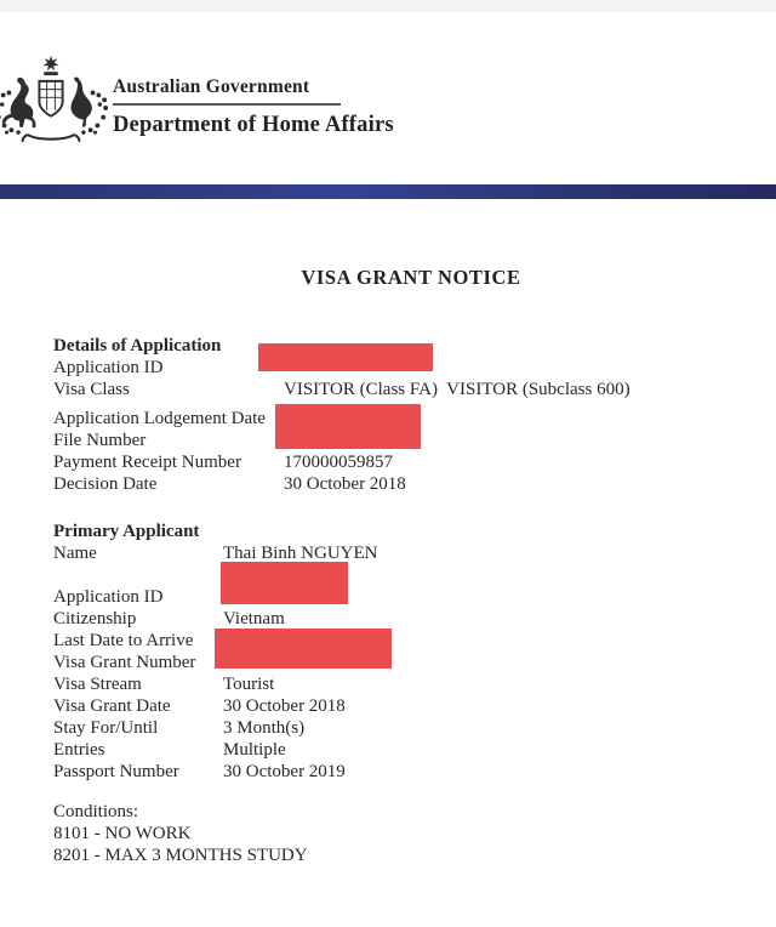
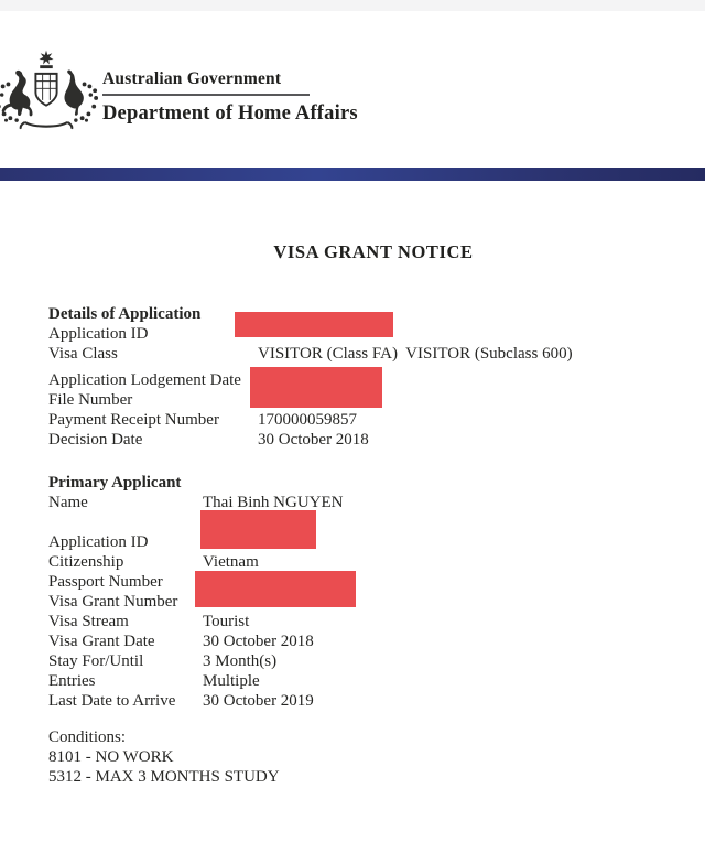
  Australian Government
  Department of Home Affairs
  VISA GRANT NOTICE
  Details of Application
  Application ID
  Visa Class
  VISITOR (Class FA) VISITOR (Subclass 600)
  Application Lodgement Date
  File Number
  Payment Receipt Number
  170000059857
  Decision Date
  30 October 2018
  Primary Applicant
  Name
  Thai Binh NGUYEN
  Application ID
  Citizenship
  Vietnam
- Last Date to Arrive
+ Passport Number
  Visa Grant Number
  Visa Stream
  Tourist
  Visa Grant Date
  30 October 2018
  Stay For/Until
  3 Month(s)
  Entries
  Multiple
- Passport Number
+ Last Date to Arrive
  30 October 2019
  Conditions:
  8101 - NO WORK
- 8201 - MAX 3 MONTHS STUDY
+ 5312 - MAX 3 MONTHS STUDY
